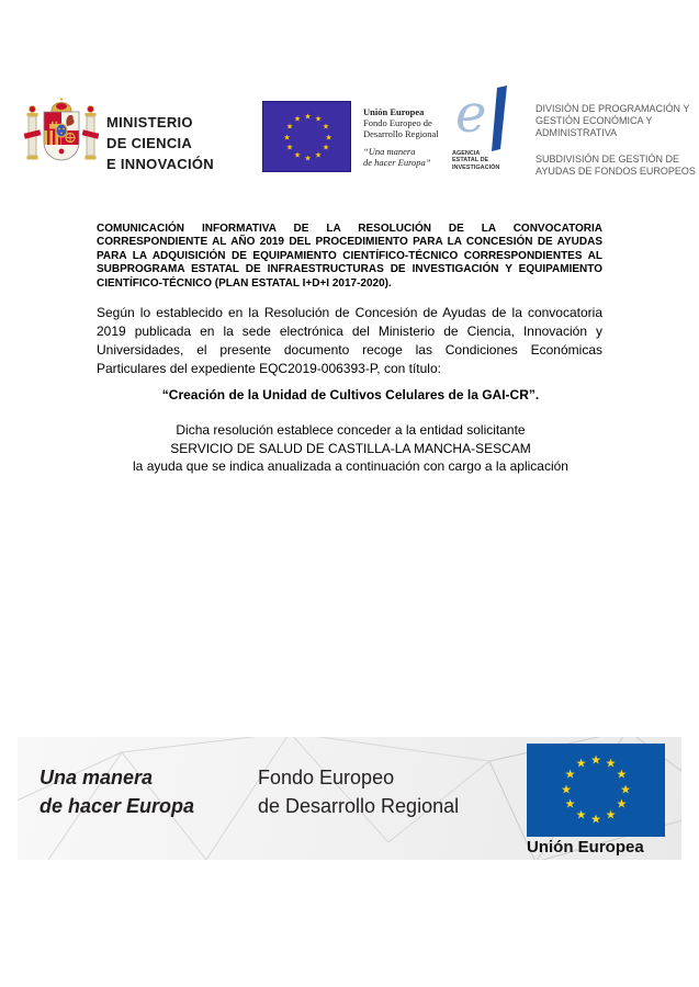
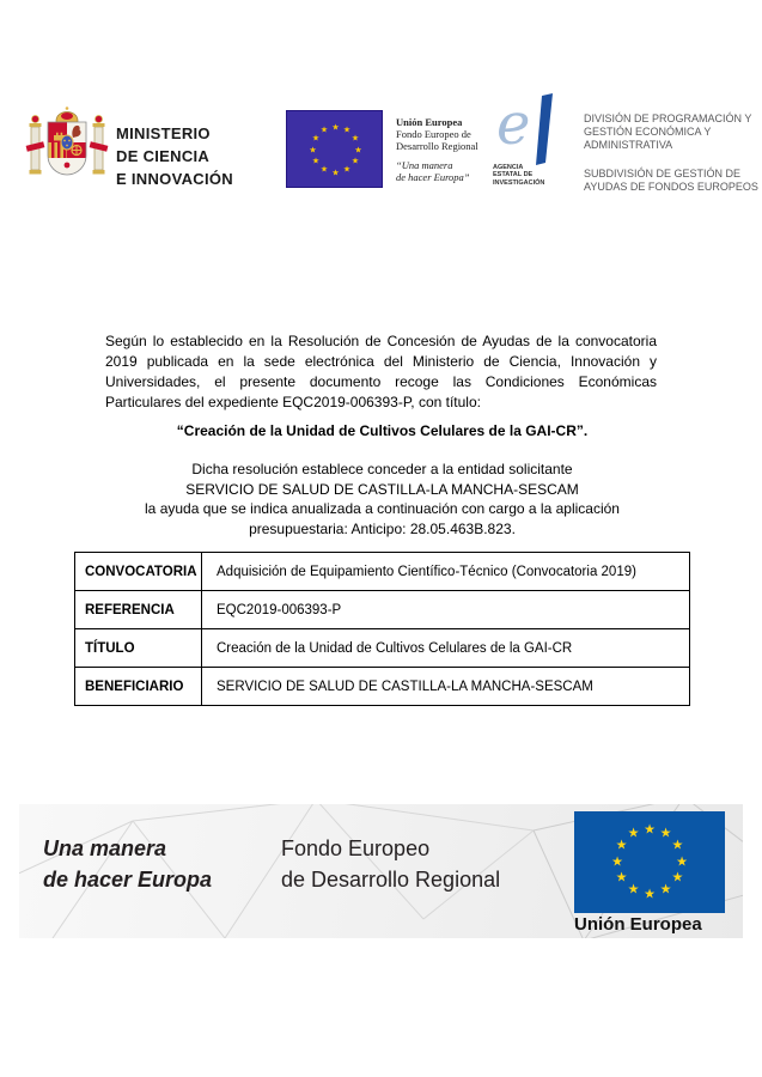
  MINISTERIO
  DE CIENCIA
  E INNOVACIÓN
  Unión Europea
  Fondo Europeo de
  Desarrollo Regional
  “Una manera
  de hacer Europa”
  e
  DIVISIÓN DE PROGRAMACIÓN Y GESTIÓN ECONÓMICA Y ADMINISTRATIVA
  SUBDIVISIÓN DE GESTIÓN DE AYUDAS DE FONDOS EUROPEOS
- COMUNICACIÓN INFORMATIVA DE LA RESOLUCIÓN DE LA CONVOCATORIA CORRESPONDIENTE AL AÑO 2019 DEL PROCEDIMIENTO PARA LA CONCESIÓN DE AYUDAS PARA LA ADQUISICIÓN DE EQUIPAMIENTO CIENTÍFICO-TÉCNICO CORRESPONDIENTES AL SUBPROGRAMA ESTATAL DE INFRAESTRUCTURAS DE INVESTIGACIÓN Y EQUIPAMIENTO CIENTÍFICO-TÉCNICO (PLAN ESTATAL I+D+I 2017-2020).
  Según lo establecido en la Resolución de Concesión de Ayudas de la convocatoria 2019 publicada en la sede electrónica del Ministerio de Ciencia, Innovación y Universidades, el presente documento recoge las Condiciones Económicas Particulares del expediente EQC2019-006393-P, con título:
  “Creación de la Unidad de Cultivos Celulares de la GAI-CR”.
  Dicha resolución establece conceder a la entidad solicitante
  SERVICIO DE SALUD DE CASTILLA-LA MANCHA-SESCAM
  la ayuda que se indica anualizada a continuación con cargo a la aplicación
+ presupuestaria: Anticipo: 28.05.463B.823.
+ CONVOCATORIA	Adquisición de Equipamiento Científico-Técnico (Convocatoria 2019)
+ REFERENCIA	EQC2019-006393-P
+ TÍTULO	Creación de la Unidad de Cultivos Celulares de la GAI-CR
+ BENEFICIARIO	SERVICIO DE SALUD DE CASTILLA-LA MANCHA-SESCAM
  Una manera
  de hacer Europa
  Fondo Europeo
  de Desarrollo Regional
  ★
  ★
  ★
  ★
  ★
  ★
  ★
  ★
  ★
  ★
  ★
  ★
  Unión Europea
